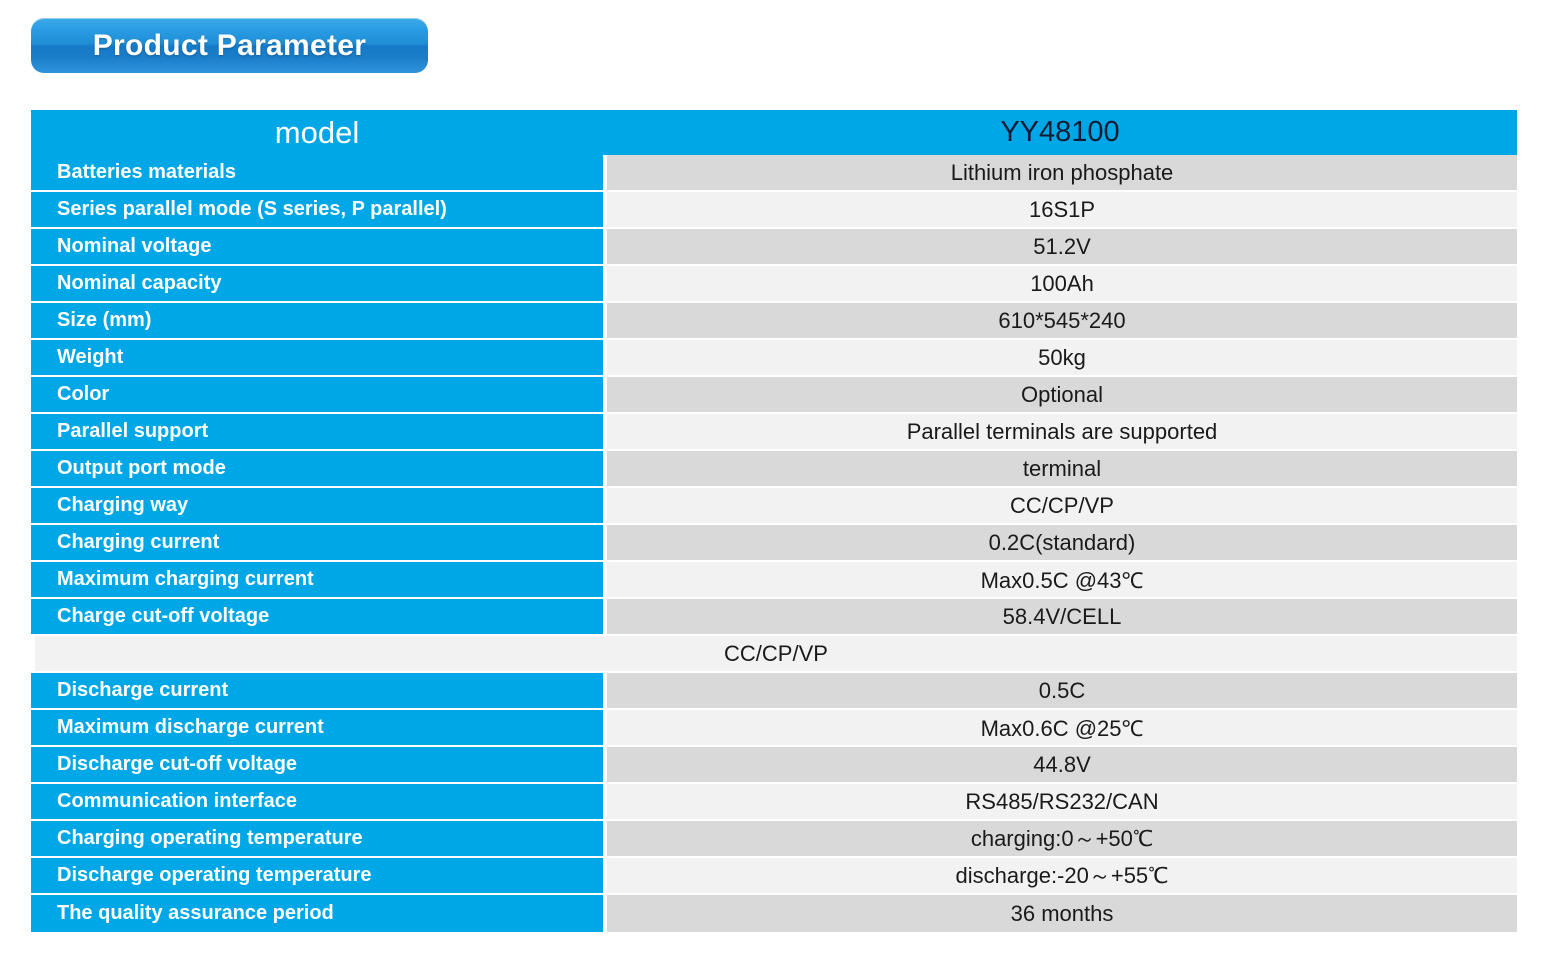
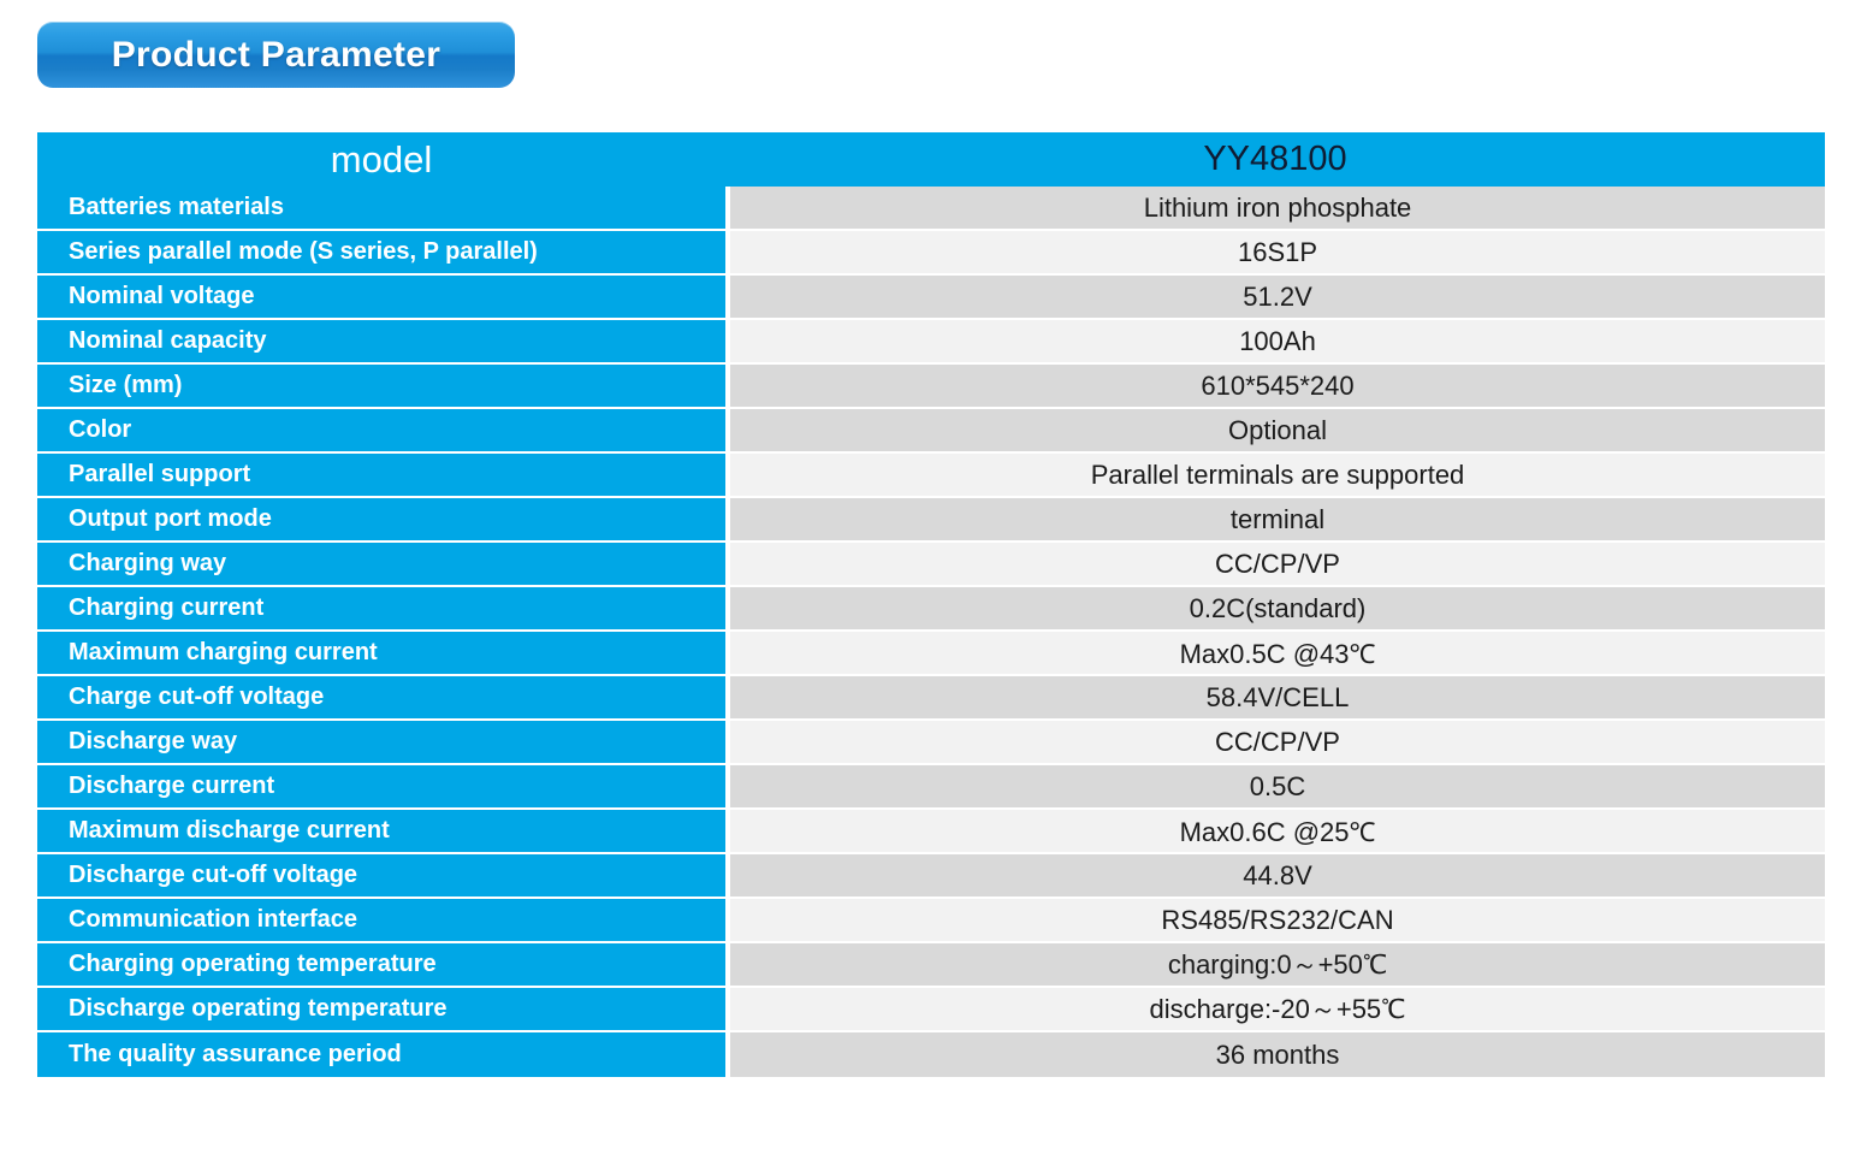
  Product Parameter
  model
  YY48100
  Batteries materials
  Lithium iron phosphate
  Series parallel mode (S series, P parallel)
  16S1P
  Nominal voltage
  51.2V
  Nominal capacity
  100Ah
  Size (mm)
  610*545*240
- Weight
- 50kg
  Color
  Optional
  Parallel support
  Parallel terminals are supported
  Output port mode
  terminal
  Charging way
  CC/CP/VP
  Charging current
  0.2C(standard)
  Maximum charging current
  Max0.5C @43℃
  Charge cut-off voltage
  58.4V/CELL
+ Discharge way
  CC/CP/VP
  Discharge current
  0.5C
  Maximum discharge current
  Max0.6C @25℃
  Discharge cut-off voltage
  44.8V
  Communication interface
  RS485/RS232/CAN
  Charging operating temperature
  charging:0～+50℃
  Discharge operating temperature
  discharge:-20～+55℃
  The quality assurance period
  36 months
